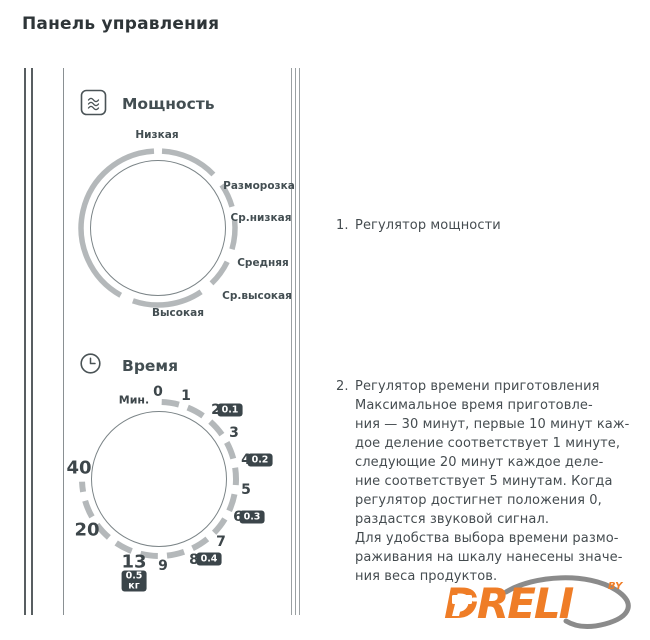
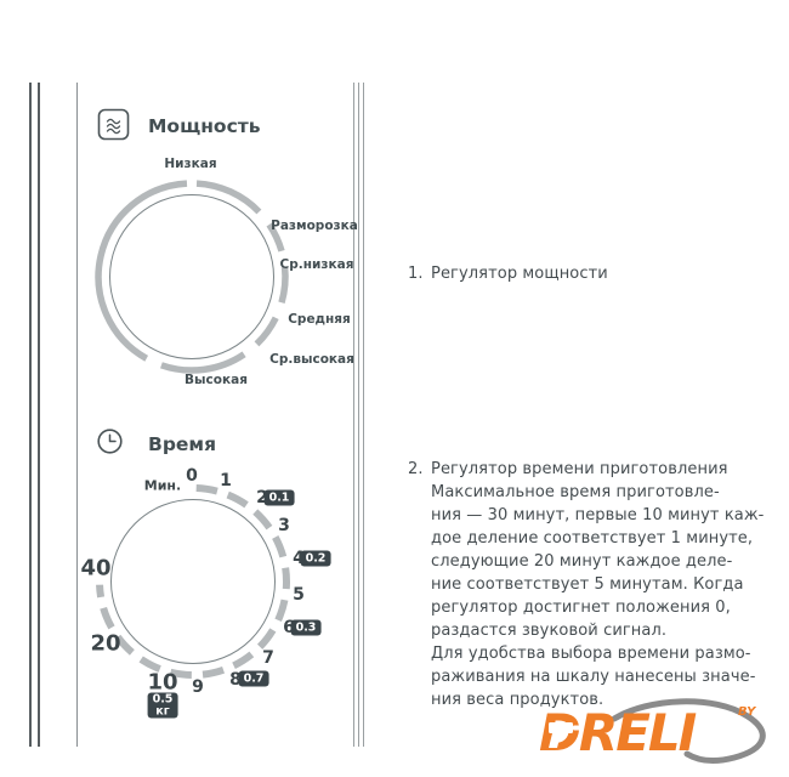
- Панель управления
  Мощность
  Низкая
  Разморозка
  Ср.низкая
  Средняя
  Ср.высокая
  Высокая
  Время
  Мин.
  0
  1
  2
  3
  4
  5
  6
  7
  8
  9
- 13
+ 10
  20
  40
  0.1
  0.2
  0.3
- 0.4
+ 0.7
  0.5
  кг
  1.
  Регулятор мощности
  2.
  Регулятор времени приготовления
  Максимальное время приготовле-
  ния — 30 минут, первые 10 минут каж-
  дое деление соответствует 1 минуте,
  следующие 20 минут каждое деле-
  ние соответствует 5 минутам. Когда
  регулятор достигнет положения 0,
  раздастся звуковой сигнал.
  Для удобства выбора времени размо-
  раживания на шкалу нанесены значе-
  ния веса продуктов.
  RELI
  BY
